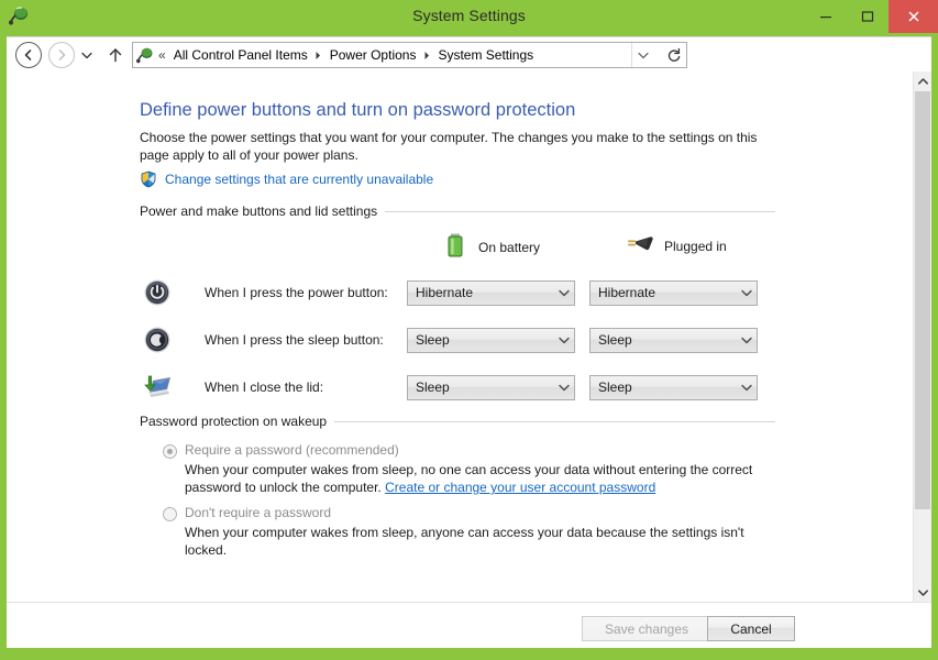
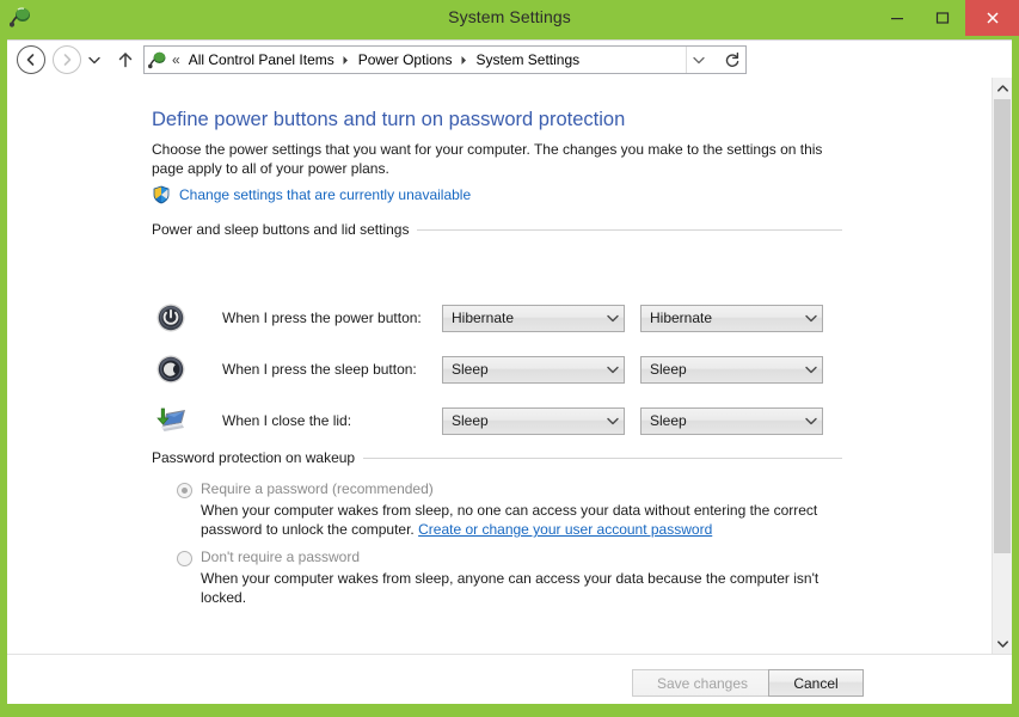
  System Settings
  «
  All Control Panel Items
  Power Options
  System Settings
  Define power buttons and turn on password protection
  Choose the power settings that you want for your computer. The changes you make to the settings on this page apply to all of your power plans.
  Change settings that are currently unavailable
- Power and make buttons and lid settings
+ Power and sleep buttons and lid settings
- On battery
- Plugged in
  When I press the power button:
  Hibernate
  Hibernate
  When I press the sleep button:
  Sleep
  Sleep
  When I close the lid:
  Sleep
  Sleep
  Password protection on wakeup
  Require a password (recommended)
  When your computer wakes from sleep, no one can access your data without entering the correct password to unlock the computer. Create or change your user account password
  Don't require a password
- When your computer wakes from sleep, anyone can access your data because the settings isn't locked.
+ When your computer wakes from sleep, anyone can access your data because the computer isn't locked.
  Save changes
  Cancel
